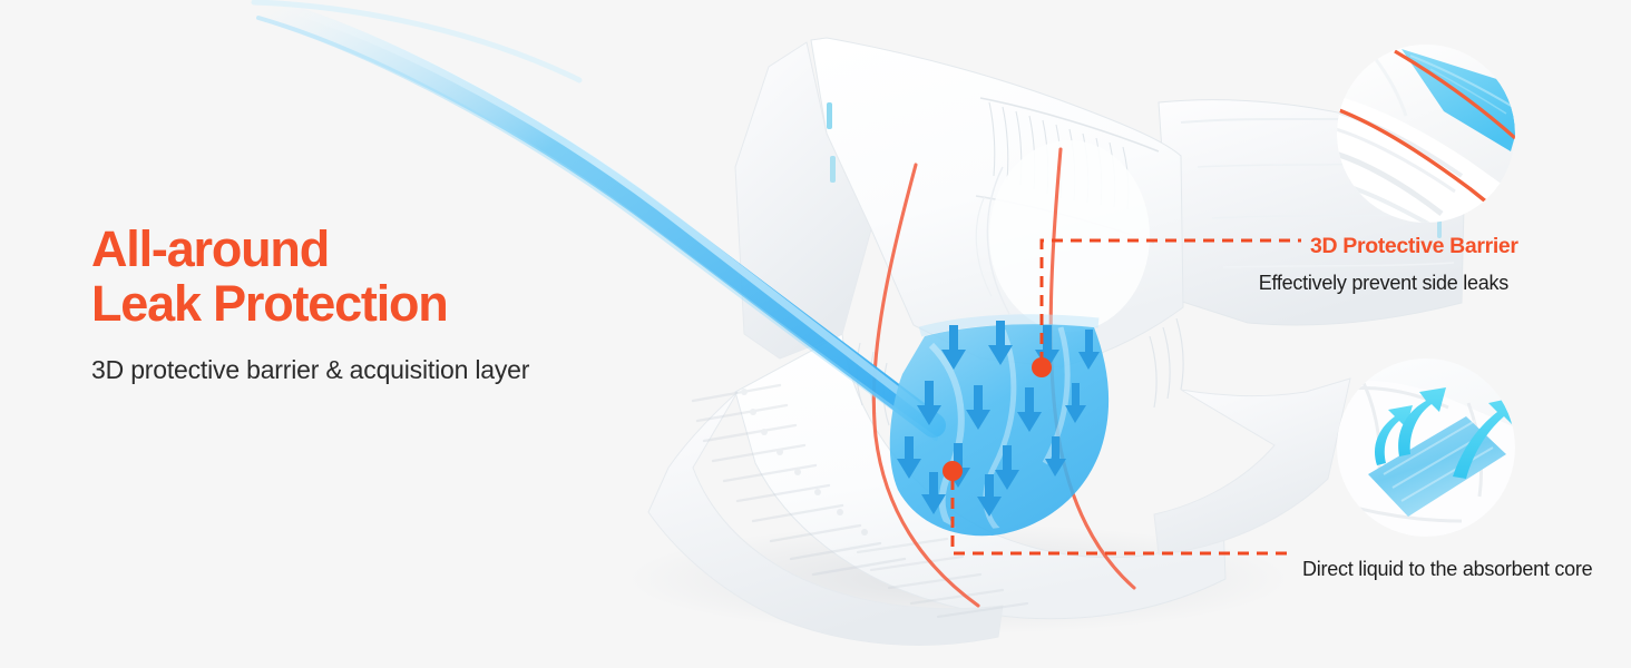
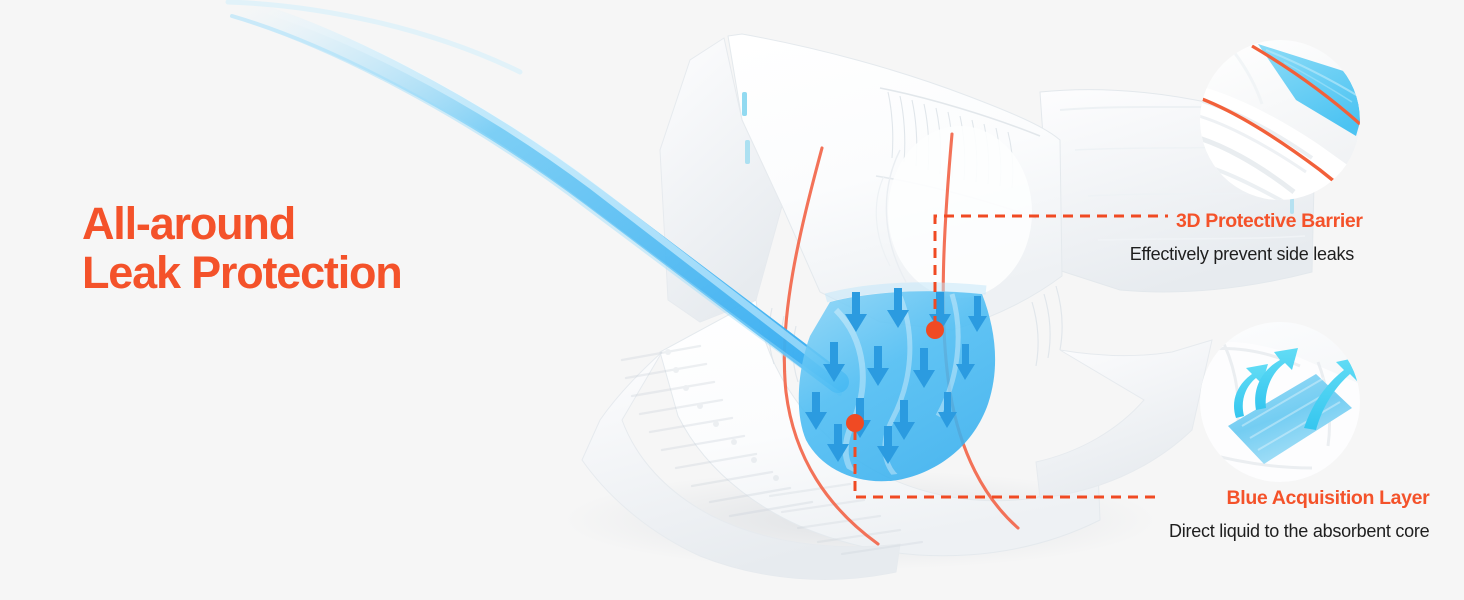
  All-around
  Leak Protection
- 3D protective barrier & acquisition layer
  3D Protective Barrier
  Effectively prevent side leaks
+ Blue Acquisition Layer
  Direct liquid to the absorbent core
